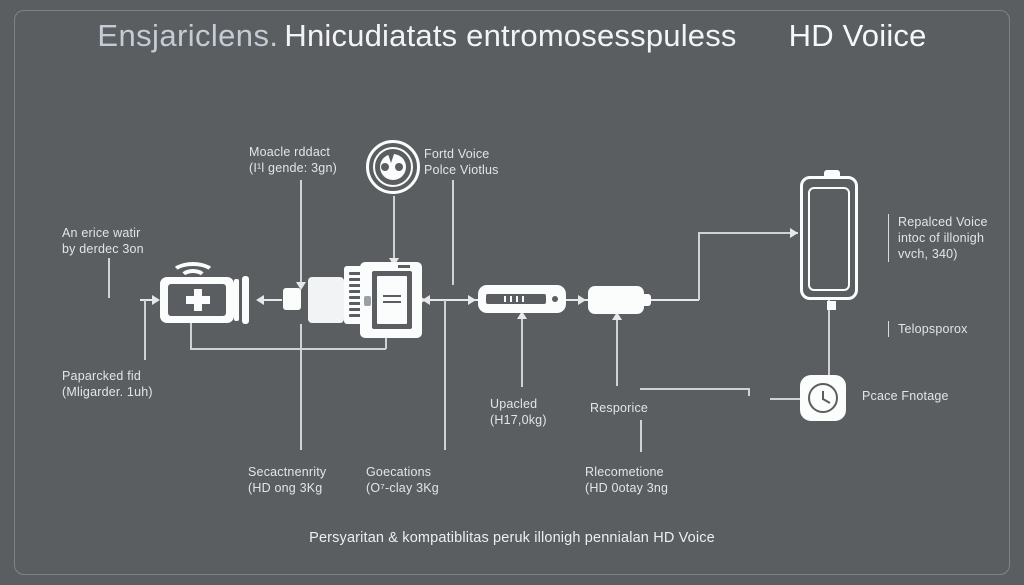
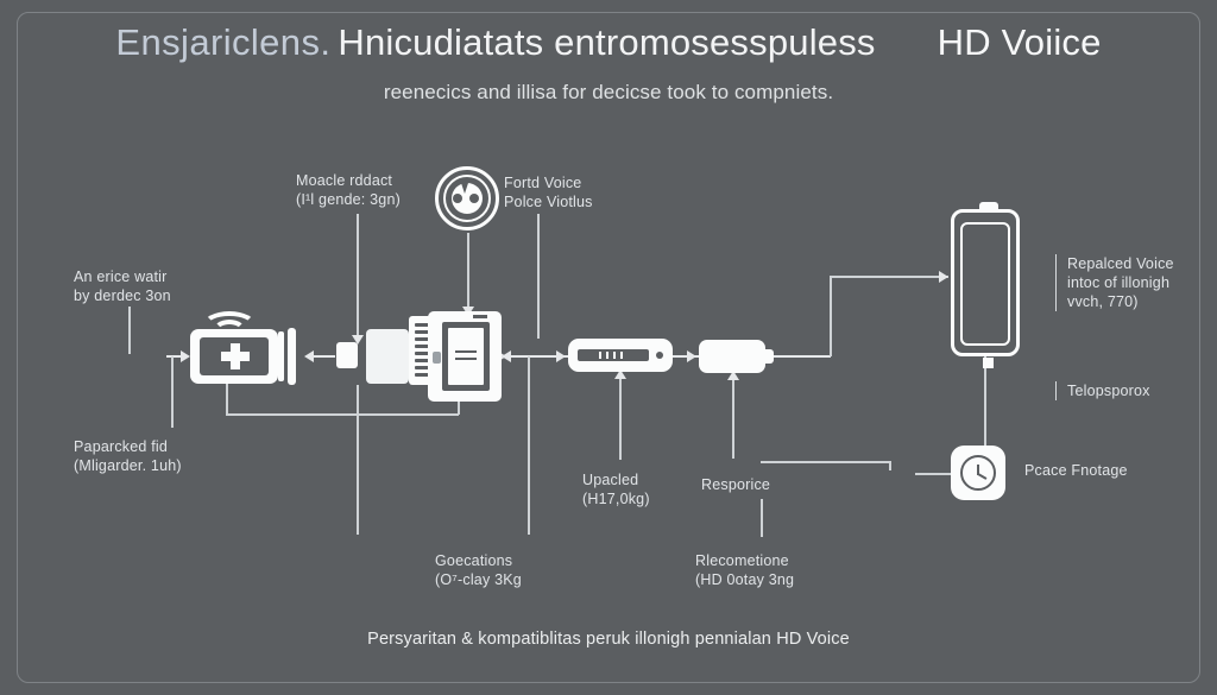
  Ensjariclens. Hnicudiatats entromosesspuless HD Voiice
+ reenecics and illisa for decicse took to compniets.
  An erice watir
  by derdec 3on
  Paparcked fid
  (Mligarder. 1uh)
  Moacle rddact
  (I¹l gende: 3gn)
  Fortd Voice
  Polce Viotlus
  Repalced Voice
  intoc of illonigh
- vvch, 340)
+ vvch, 770)
  Telopsporox
  Pcace Fnotage
- Secactnenrity
- (HD ong 3Kg
  Goecations
  (O⁷-clay 3Kg
  Upacled
  (H17,0kg)
  Resporice
  Rlecometione
  (HD 0otay 3ng
  Persyaritan & kompatiblitas peruk illonigh pennialan HD Voice
